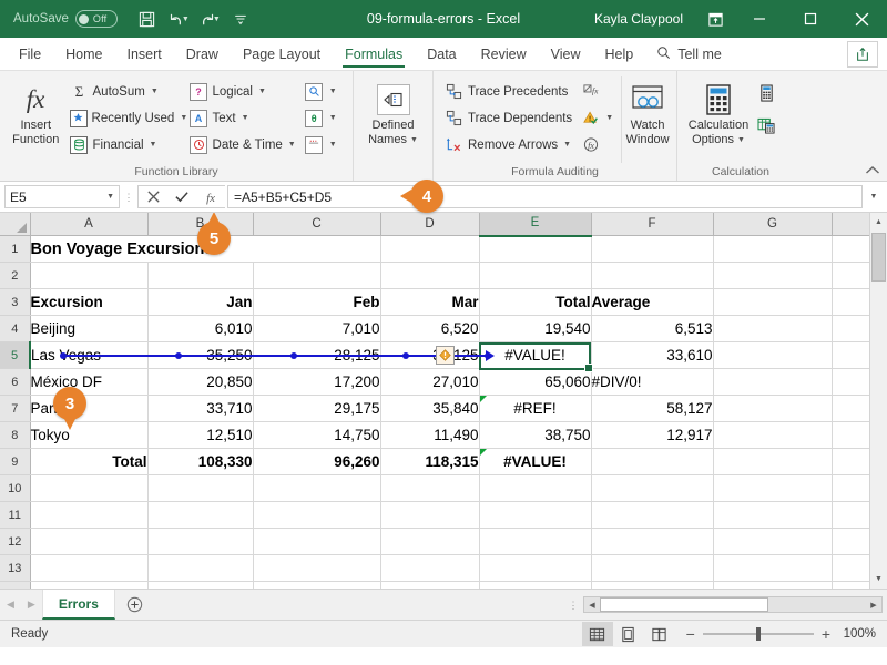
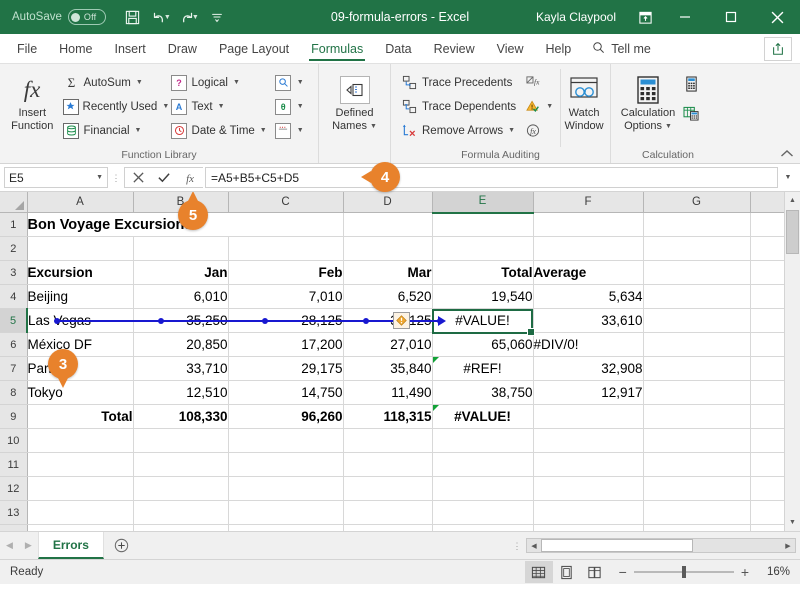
  AutoSave
  Off
  09-formula-errors - Excel
  Kayla Claypool
  File
  Home
  Insert
  Draw
  Page Layout
  Formulas
  Data
  Review
  View
  Help
  Tell me
  fx
  Insert
  Function
  Σ
  AutoSum
  Recently Used
  Financial
  ?
  Logical
  A
  Text
  Date & Time
  θ
  Function Library
  Defined
  Names
  Trace Precedents
  Trace Dependents
  Remove Arrows
  fx
  fx
  Watch
  Window
  Formula Auditing
  Calculation
  Options
  Calculation
  E5
  ⋮
  fx
  =A5+B5+C5+D5
  4
  	A	B	C	D	E	F	G
  1	Bon Voyage Excursion
  2
  3	Excursion	Jan	Feb	Mar	Total	Average
- 4	Beijing	6,010	7,010	6,520	19,540	6,513
+ 4	Beijing	6,010	7,010	6,520	19,540	5,634
  6	México DF	20,850	17,200	27,010	65,060	#DIV/0!
- 7	Par	33,710	29,175	35,840	#REF!	58,127
+ 7	Par	33,710	29,175	35,840	#REF!	32,908
  8	Tokyo	12,510	14,750	11,490	38,750	12,917
  9	Total	108,330	96,260	118,315	#VALUE!
  10
  11
  12
  13
  5
  3
  ◀
  ▶
  Errors
  ⋮
  Ready
  −
  +
- 100%
+ 16%
